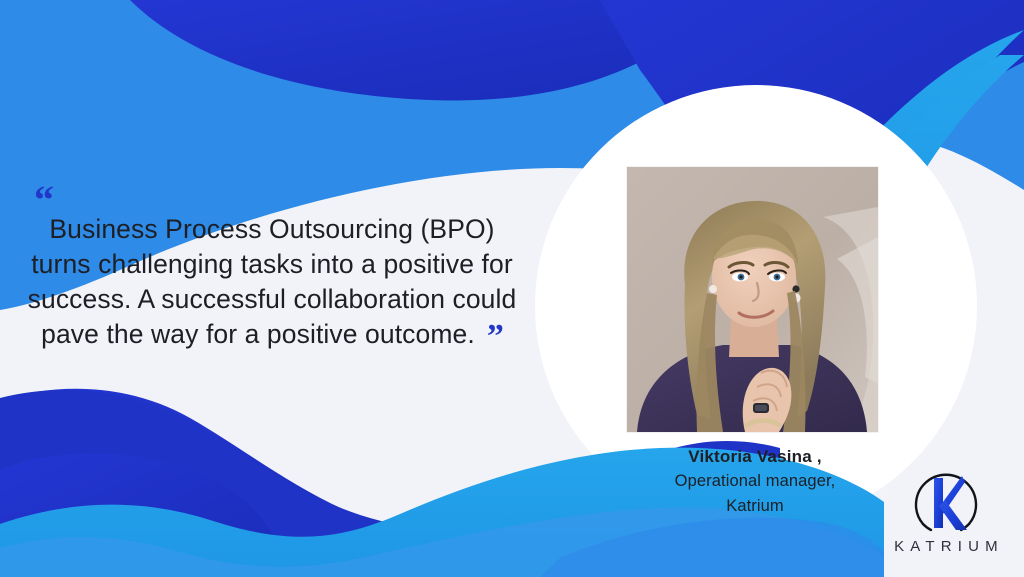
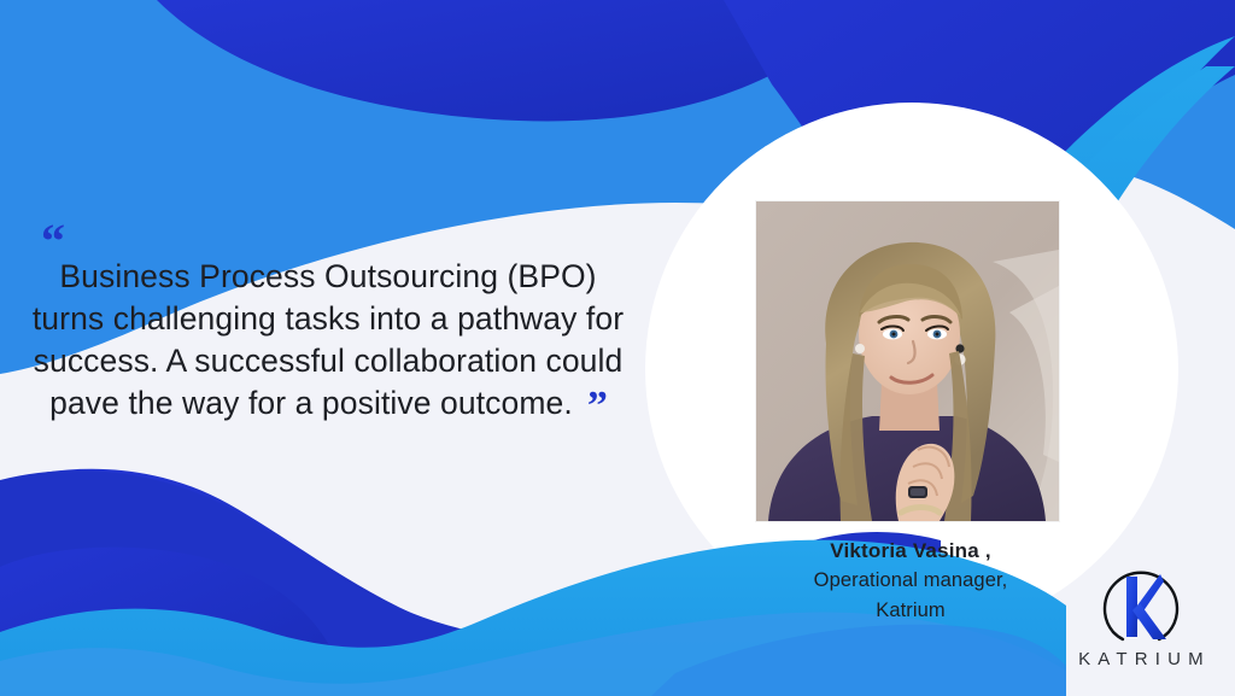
  “
- Business Process Outsourcing (BPO) turns challenging tasks into a positive for success. A successful collaboration could pave the way for a positive outcome. ”
+ Business Process Outsourcing (BPO) turns challenging tasks into a pathway for success. A successful collaboration could pave the way for a positive outcome. ”
  Viktoria Vasina ,
  Operational manager,
  Katrium
  KATRIUM
